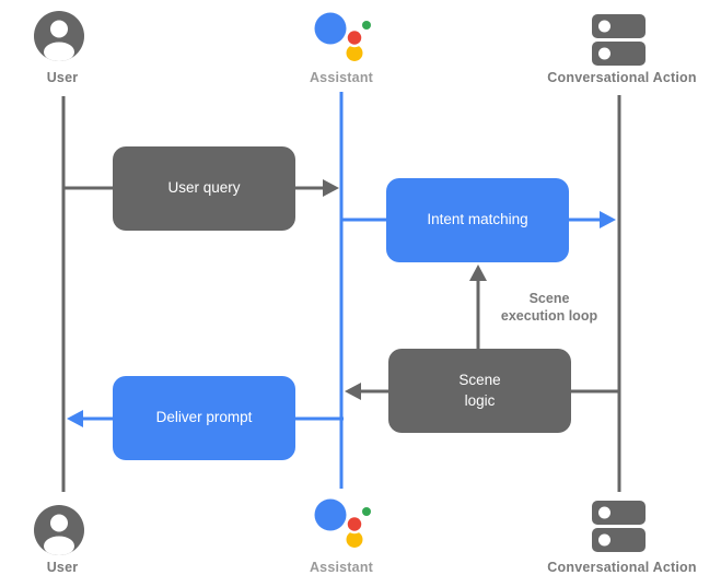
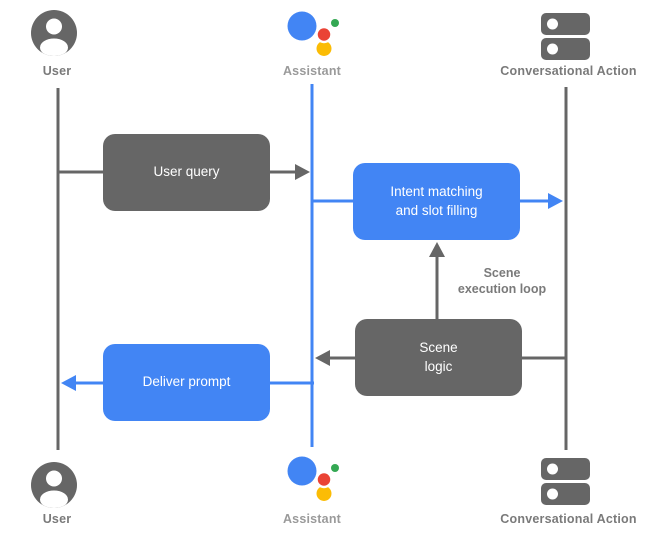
  User query
  Intent matching
+ and slot filling
  Scene
  logic
  Deliver prompt
  Scene
  execution loop
  User
  Assistant
  Conversational Action
  User
  Assistant
  Conversational Action
